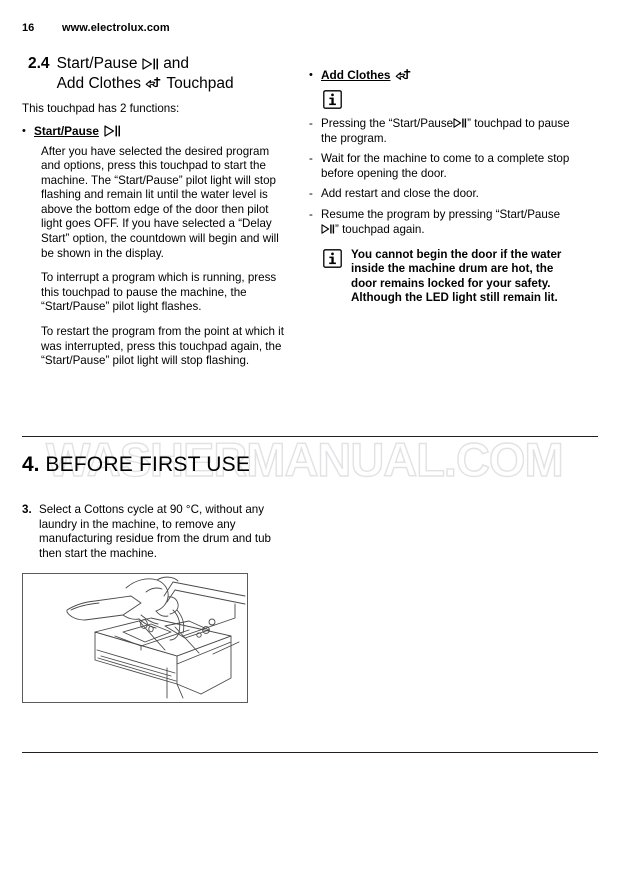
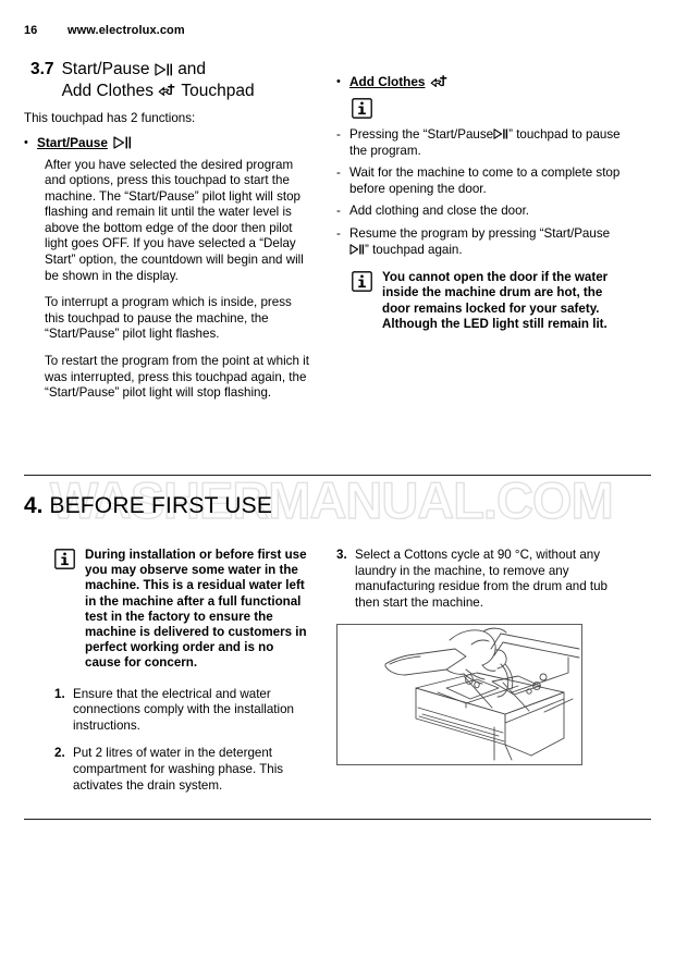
  16
  www.electrolux.com
- 2.4
+ 3.7
  Start/Pause and
  Add Clothes Touchpad
  This touchpad has 2 functions:
  •
  Start/Pause
  After you have selected the desired program and options, press this touchpad to start the machine. The “Start/Pause” pilot light will stop flashing and remain lit until the water level is above the bottom edge of the door then pilot light goes OFF. If you have selected a “Delay Start” option, the countdown will begin and will be shown in the display.
- To interrupt a program which is running, press this touchpad to pause the machine, the “Start/Pause” pilot light flashes.
+ To interrupt a program which is inside, press this touchpad to pause the machine, the “Start/Pause” pilot light flashes.
  To restart the program from the point at which it was interrupted, press this touchpad again, the “Start/Pause” pilot light will stop flashing.
  •
  Add Clothes
  -
  Pressing the “Start/Pause ” touchpad to pause the program.
  -
  Wait for the machine to come to a complete stop before opening the door.
  -
- Add restart and close the door.
+ Add clothing and close the door.
  -
  Resume the program by pressing “Start/Pause” touchpad again.
- You cannot begin the door if the water inside the machine drum are hot, the door remains locked for your safety. Although the LED light still remain lit.
+ You cannot open the door if the water inside the machine drum are hot, the door remains locked for your safety. Although the LED light still remain lit.
  WASHERMANUAL.COM
  4. BEFORE FIRST USE
+ During installation or before first use you may observe some water in the machine. This is a residual water left in the machine after a full functional test in the factory to ensure the machine is delivered to customers in perfect working order and is no cause for concern.
+ 1.
+ Ensure that the electrical and water connections comply with the installation instructions.
+ 2.
+ Put 2 litres of water in the detergent compartment for washing phase. This activates the drain system.
  3.
  Select a Cottons cycle at 90 °C, without any laundry in the machine, to remove any manufacturing residue from the drum and tub then start the machine.
